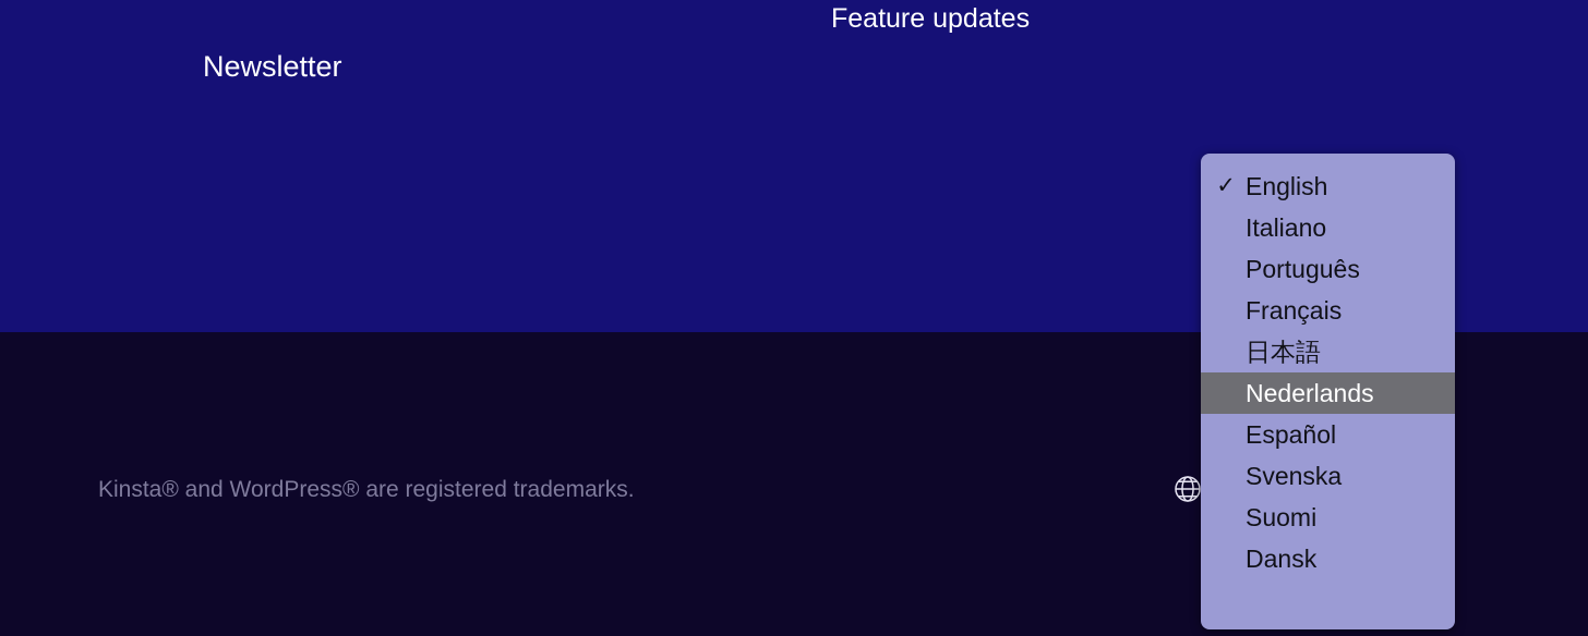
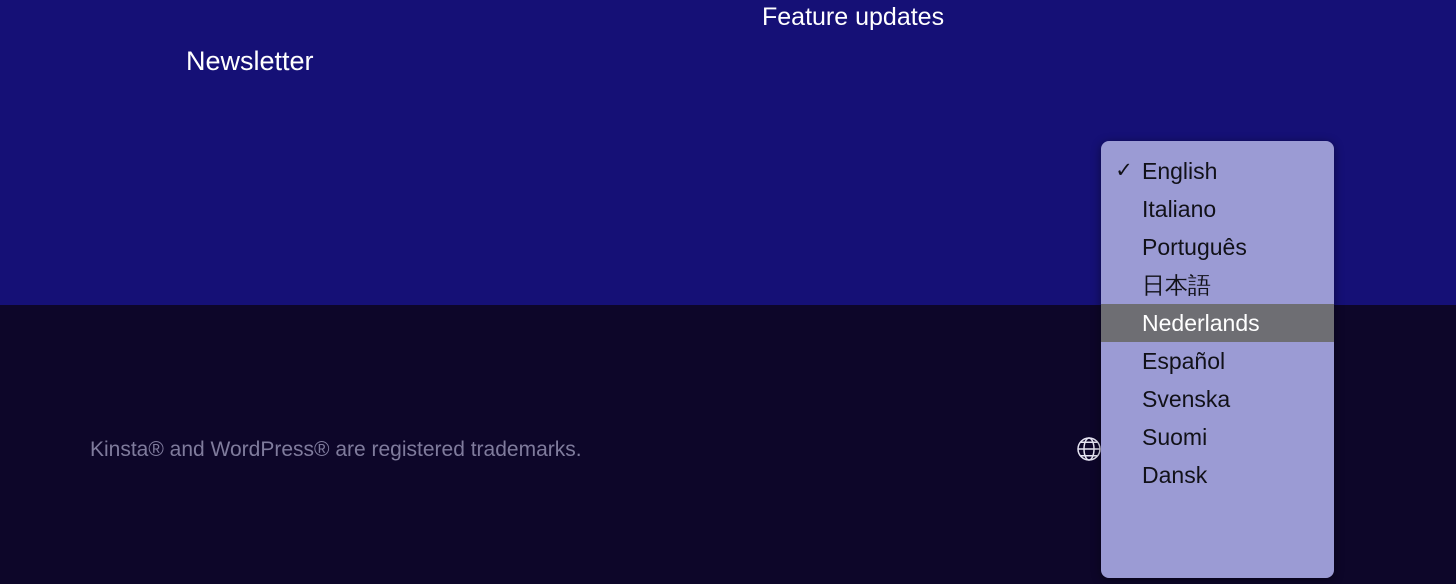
  Feature updates
  Newsletter
  Kinsta® and WordPress® are registered trademarks.
  ✓
  English
  Italiano
  Português
- Français
  日本語
  Nederlands
  Español
  Svenska
  Suomi
  Dansk
